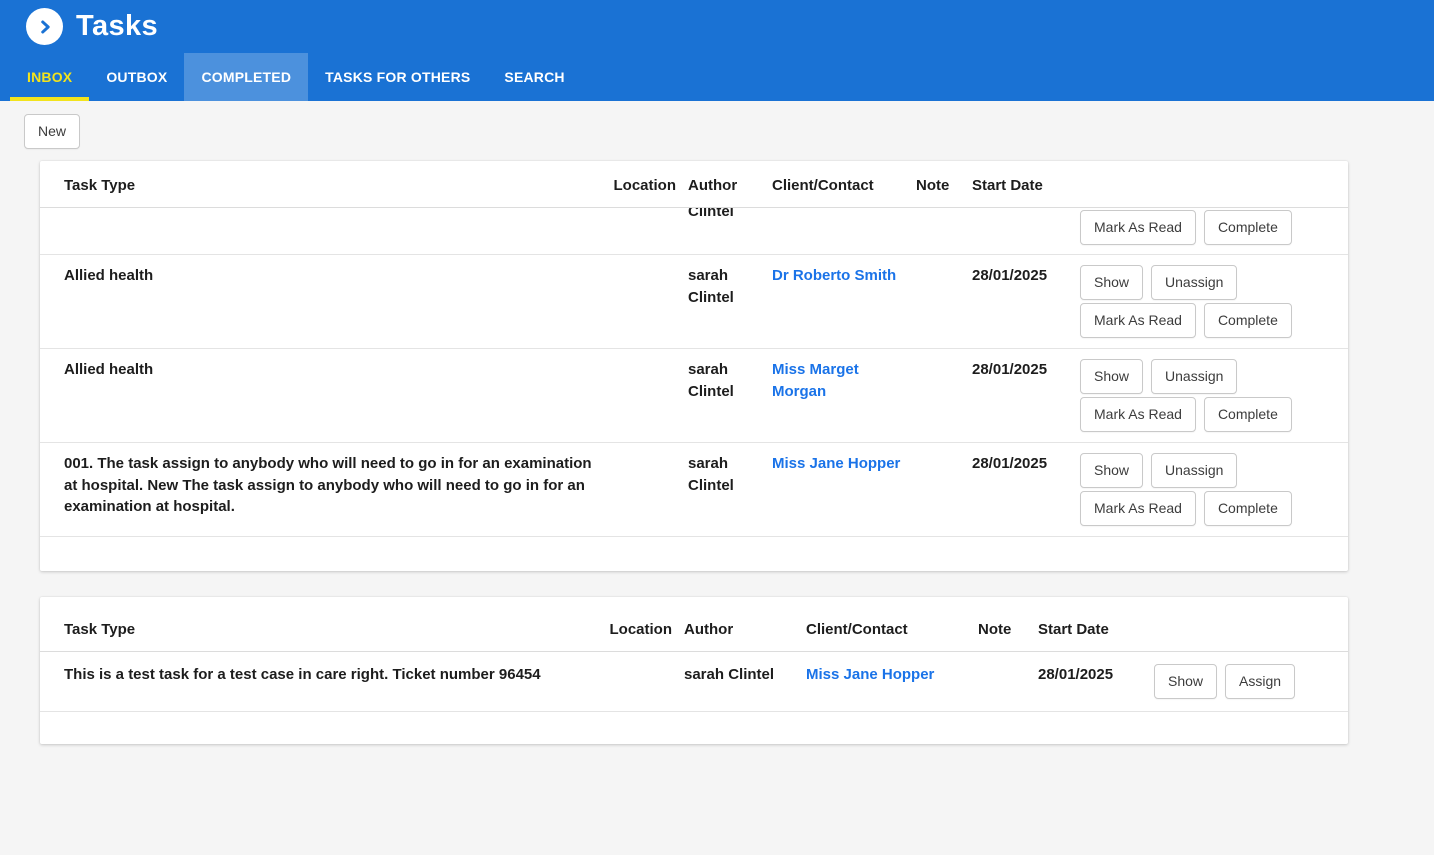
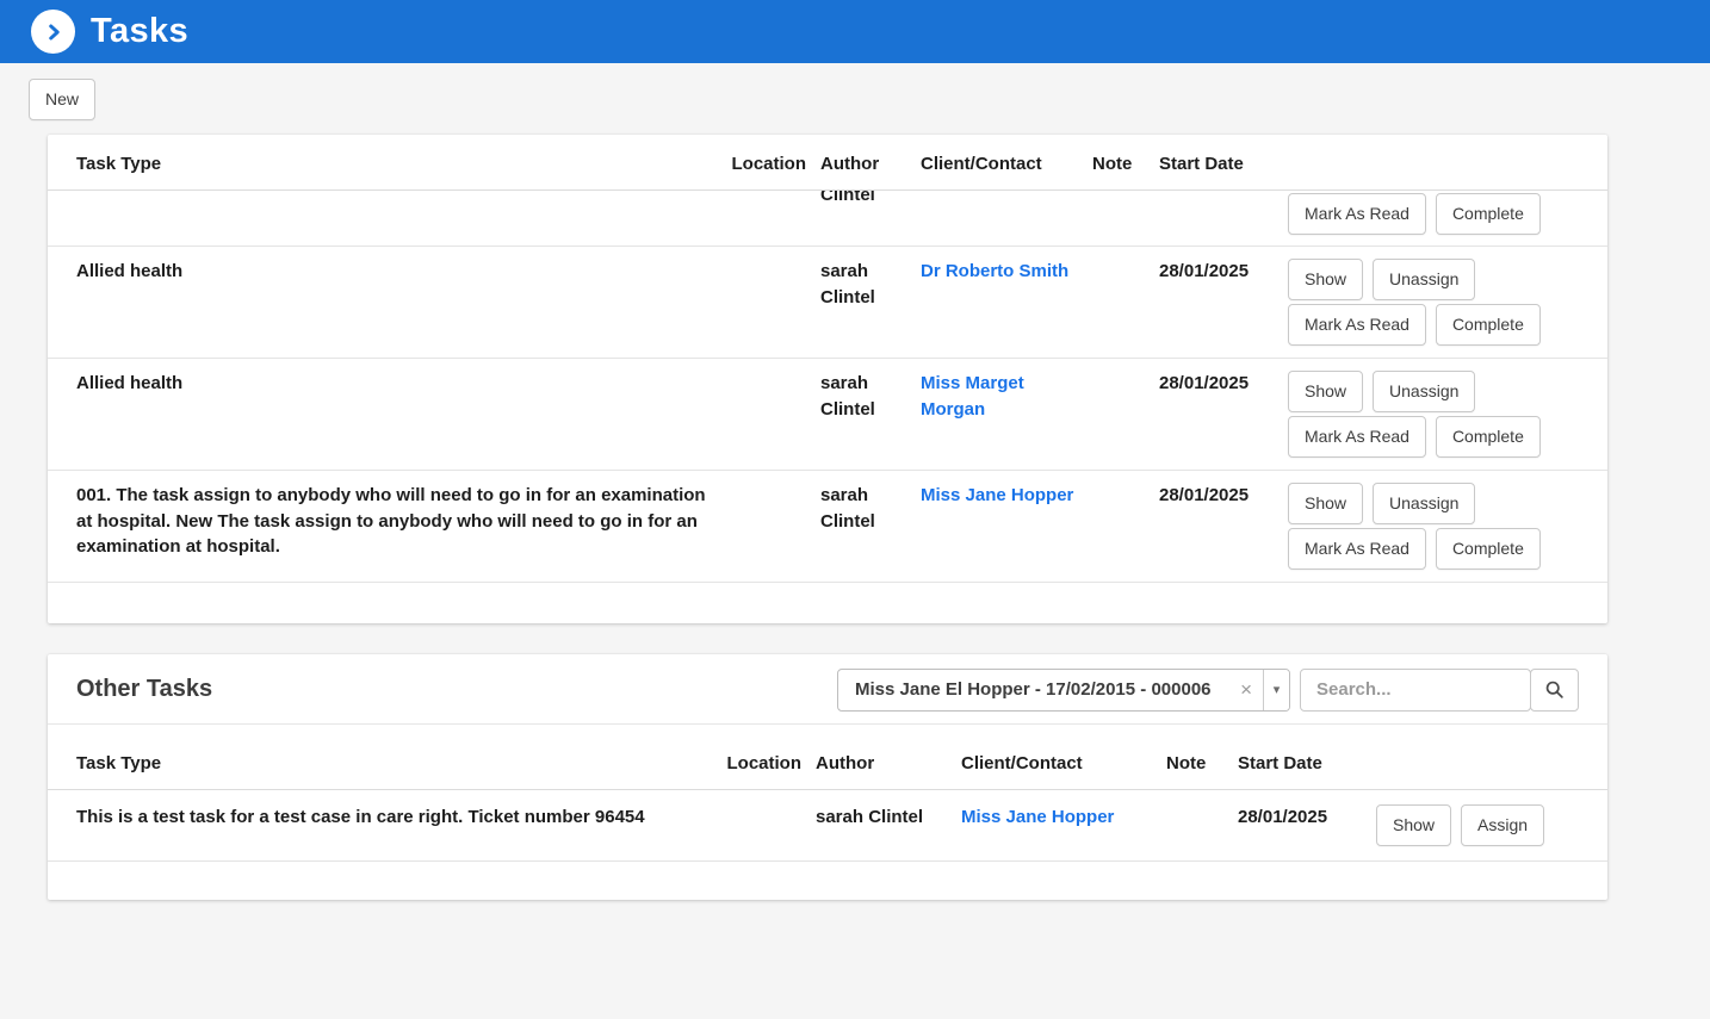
  Tasks
- INBOX
- OUTBOX
- COMPLETED
- TASKS FOR OTHERS
- SEARCH
  New
  Task Type
  Location
  Author
  Client/Contact
  Note
  Start Date
  Clintel
  Mark As Read
  Complete
  Allied health
  sarah Clintel
  Dr Roberto Smith
  28/01/2025
  Show
  Unassign
  Mark As Read
  Complete
  Allied health
  sarah Clintel
  Miss Marget Morgan
  28/01/2025
  Show
  Unassign
  Mark As Read
  Complete
  001. The task assign to anybody who will need to go in for an examination at hospital. New The task assign to anybody who will need to go in for an examination at hospital.
  sarah Clintel
  Miss Jane Hopper
  28/01/2025
  Show
  Unassign
  Mark As Read
  Complete
+ Other Tasks
+ Miss Jane El Hopper - 17/02/2015 - 000006
+ ×
+ ▾
+ Search...
  Task Type
  Location
  Author
  Client/Contact
  Note
  Start Date
  This is a test task for a test case in care right. Ticket number 96454
  sarah Clintel
  Miss Jane Hopper
  28/01/2025
  Show
  Assign
